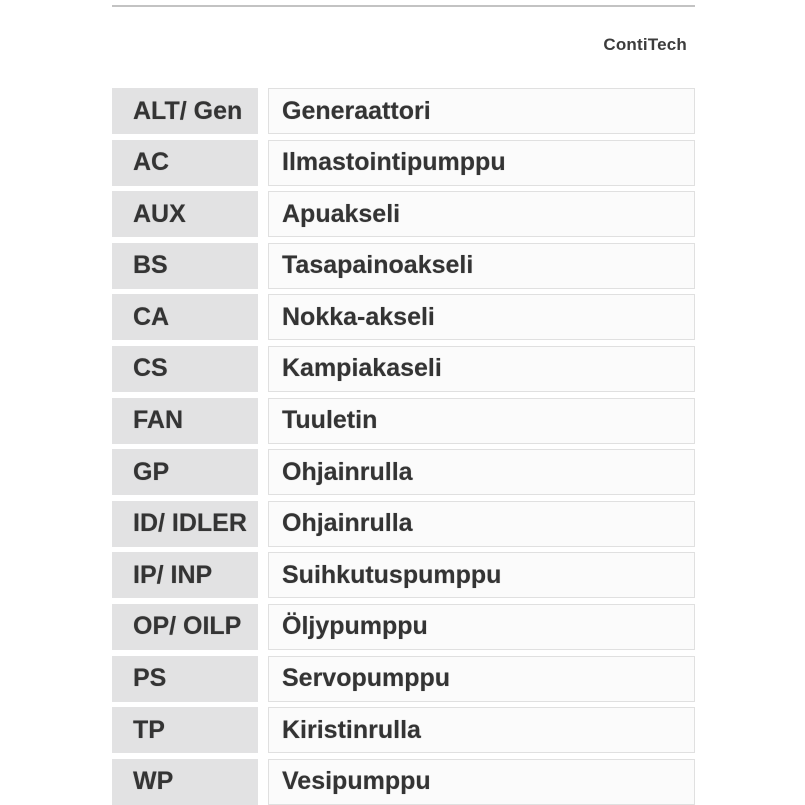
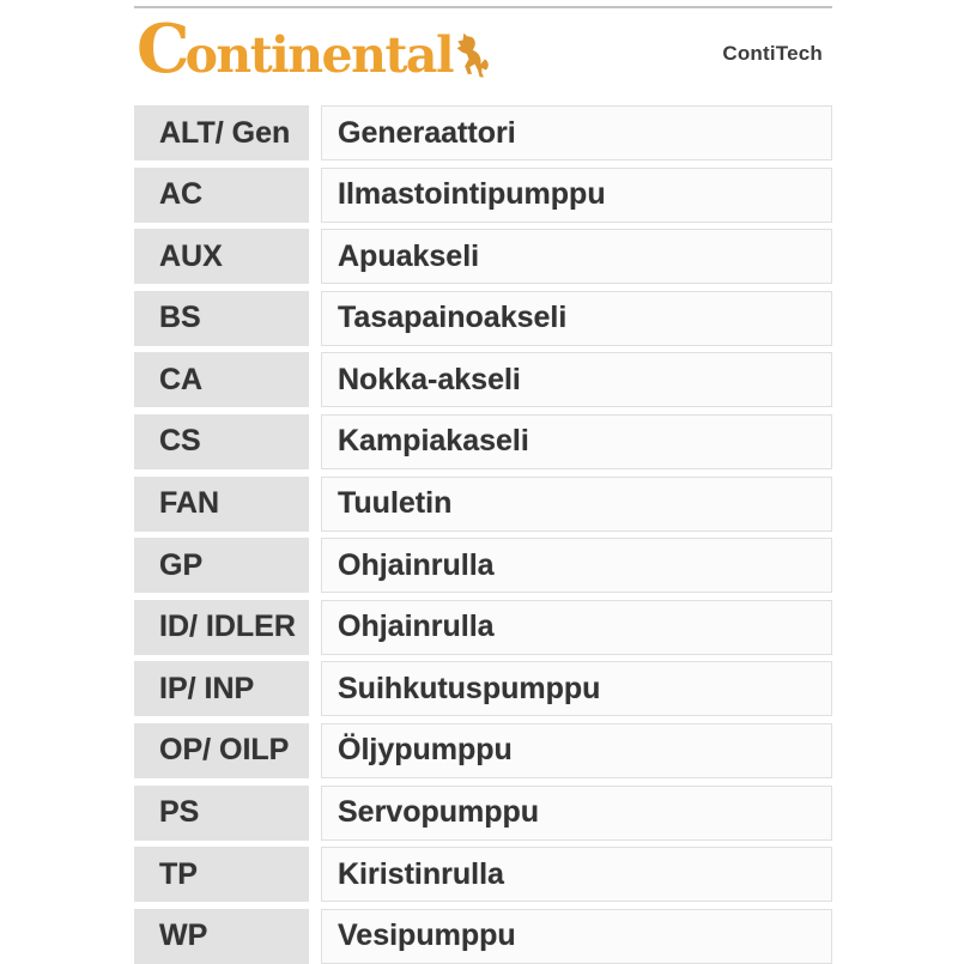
+ Continental
  ContiTech
  ALT/ Gen
  Generaattori
  AC
  Ilmastointipumppu
  AUX
  Apuakseli
  BS
  Tasapainoakseli
  CA
  Nokka-akseli
  CS
  Kampiakaseli
  FAN
  Tuuletin
  GP
  Ohjainrulla
  ID/ IDLER
  Ohjainrulla
  IP/ INP
  Suihkutuspumppu
  OP/ OILP
  Öljypumppu
  PS
  Servopumppu
  TP
  Kiristinrulla
  WP
  Vesipumppu
